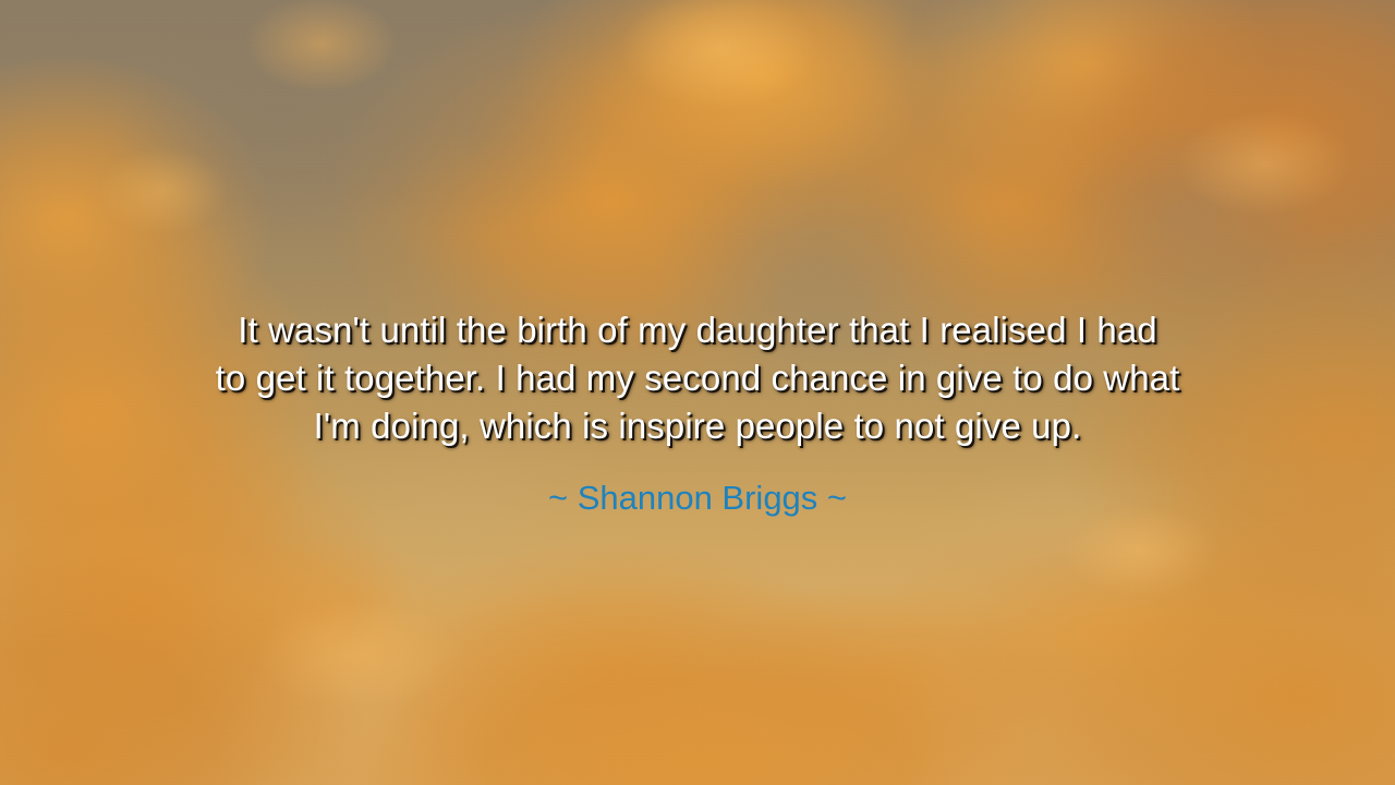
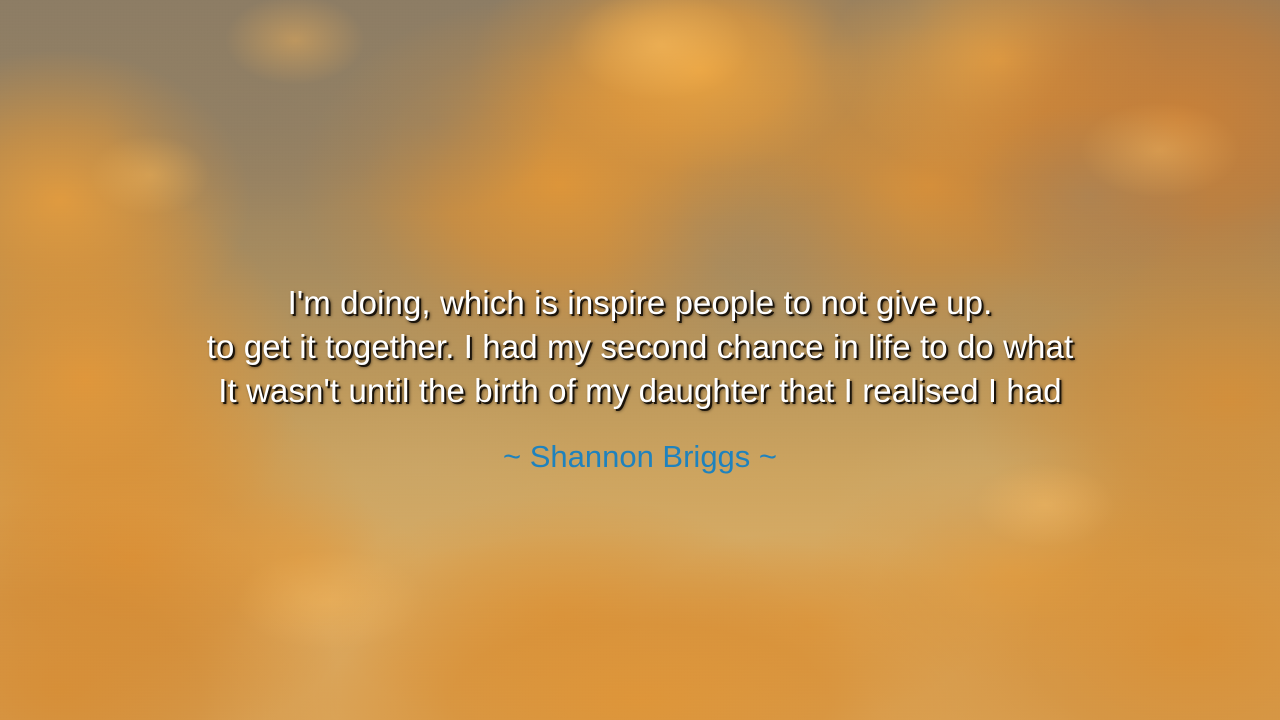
- It wasn't until the birth of my daughter that I realised I had
+ I'm doing, which is inspire people to not give up.
- to get it together. I had my second chance in give to do what
+ to get it together. I had my second chance in life to do what
- I'm doing, which is inspire people to not give up.
+ It wasn't until the birth of my daughter that I realised I had
  ~ Shannon Briggs ~
